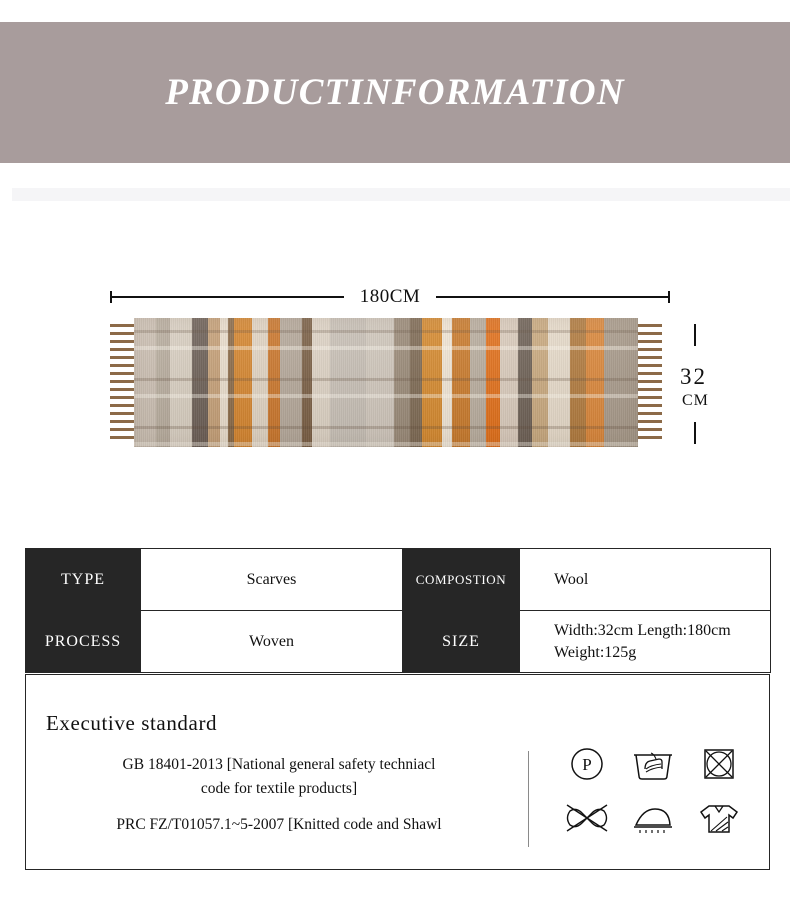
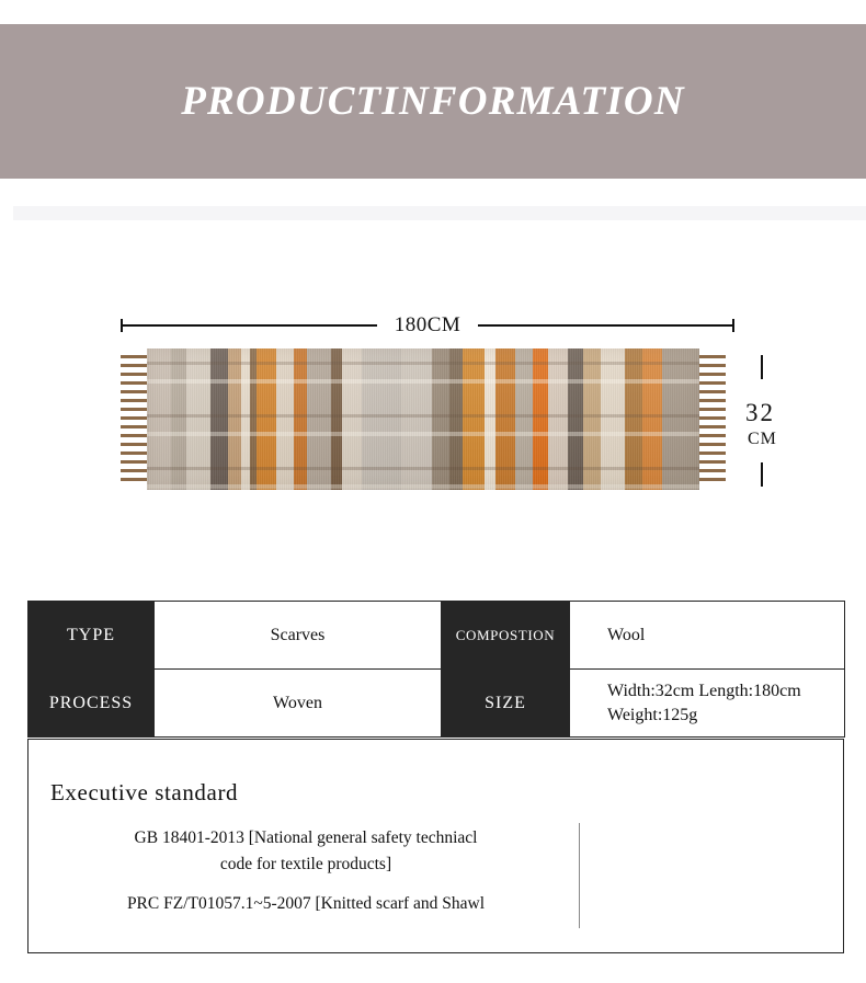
  PRODUCTINFORMATION
  180CM
  32
  CM
  TYPE	Scarves	COMPOSTION	Wool
  PROCESS	Woven	SIZE	Width:32cm Length:180cm Weight:125g
  Executive standard
  GB 18401-2013 [National general safety techniacl
  code for textile products]
- PRC FZ/T01057.1~5-2007 [Knitted code and Shawl
+ PRC FZ/T01057.1~5-2007 [Knitted scarf and Shawl
- P
